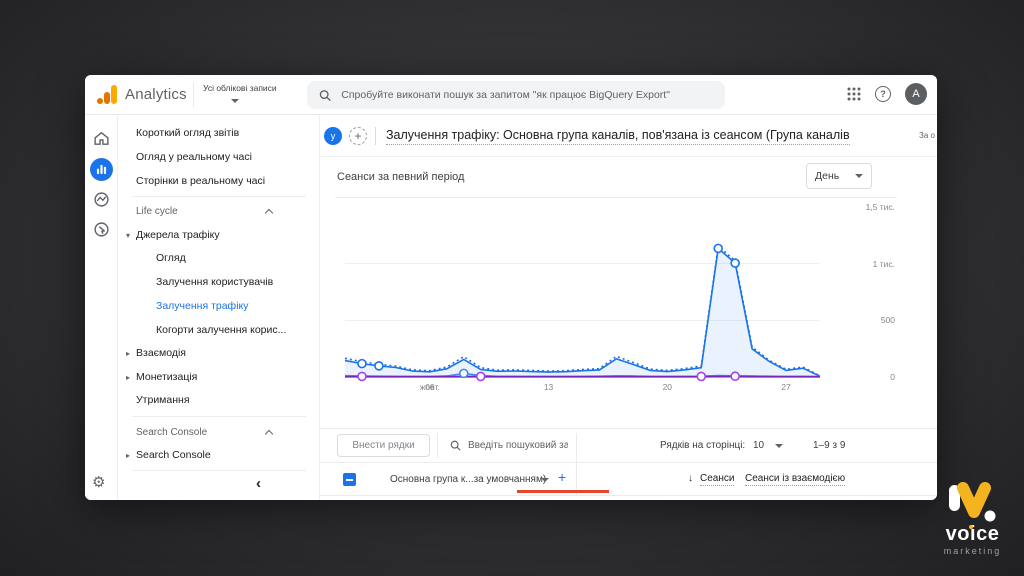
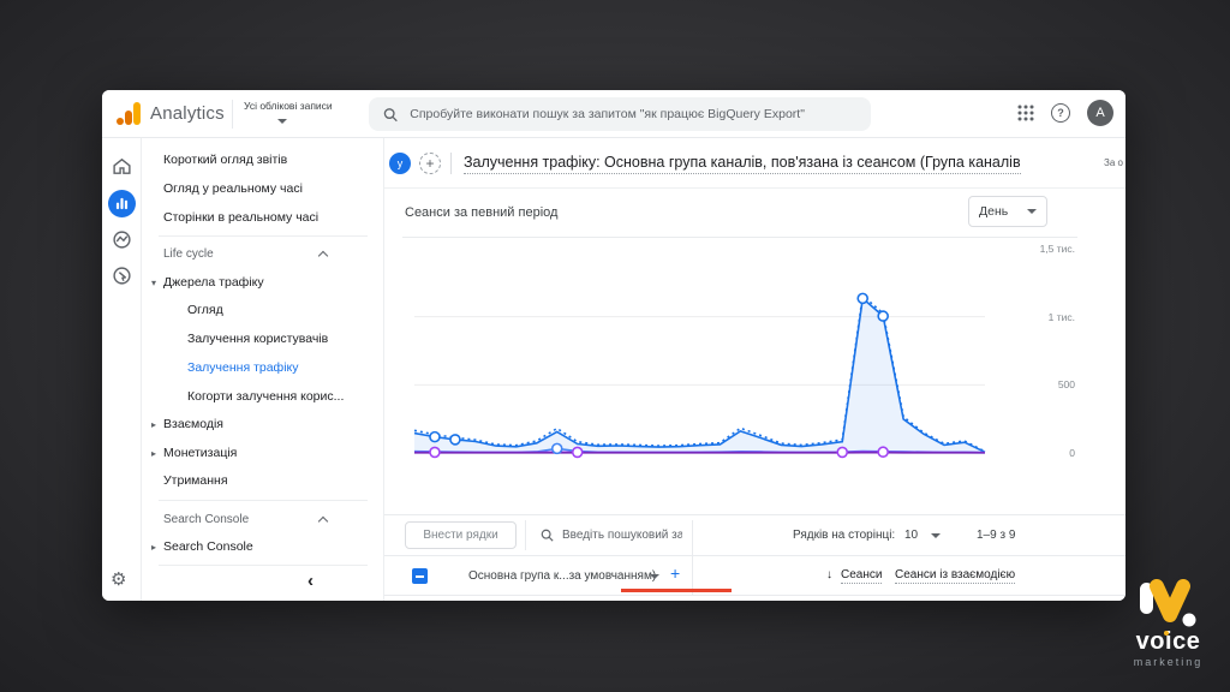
  Analytics
  Усі облікові записи
  Спробуйте виконати пошук за запитом "як працює BigQuery Export"
  ?
  A
  ⚙
  Короткий огляд звітів
  Огляд у реальному часі
  Сторінки в реальному часі
  Life cycle
  ▾
  Джерела трафіку
  Огляд
  Залучення користувачів
  Залучення трафіку
  Когорти залучення корис...
  ▸
  Взаємодія
  ▸
  Монетизація
  Утримання
  Search Console
  ▸
  Search Console
  ‹
  у
  +
  Залучення трафіку: Основна група каналів, пов'язана із сеансом (Група каналів
  За о
  Сеанси за певний період
  День
  0
  500
  1 тис.
  1,5 тис.
- 06
- жовт.
- 13
- 20
- 27
  Внести рядки
  Введіть пошуковий за
  Рядків на сторінці:
  10
  1–9 з 9
  Основна група к...за умовчанням)
  +
  ↓
  Сеанси
  Сеанси із взаємодією
  voice
  marketing
